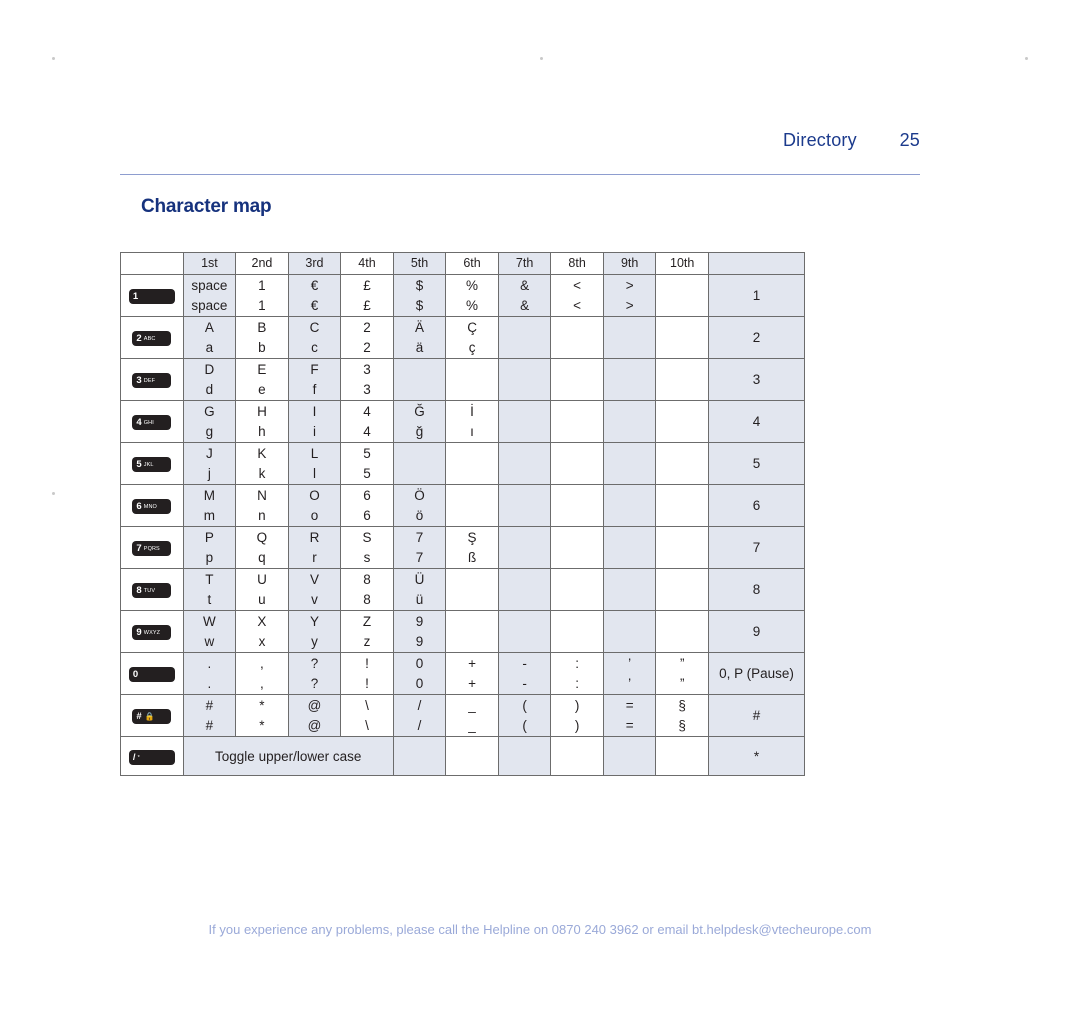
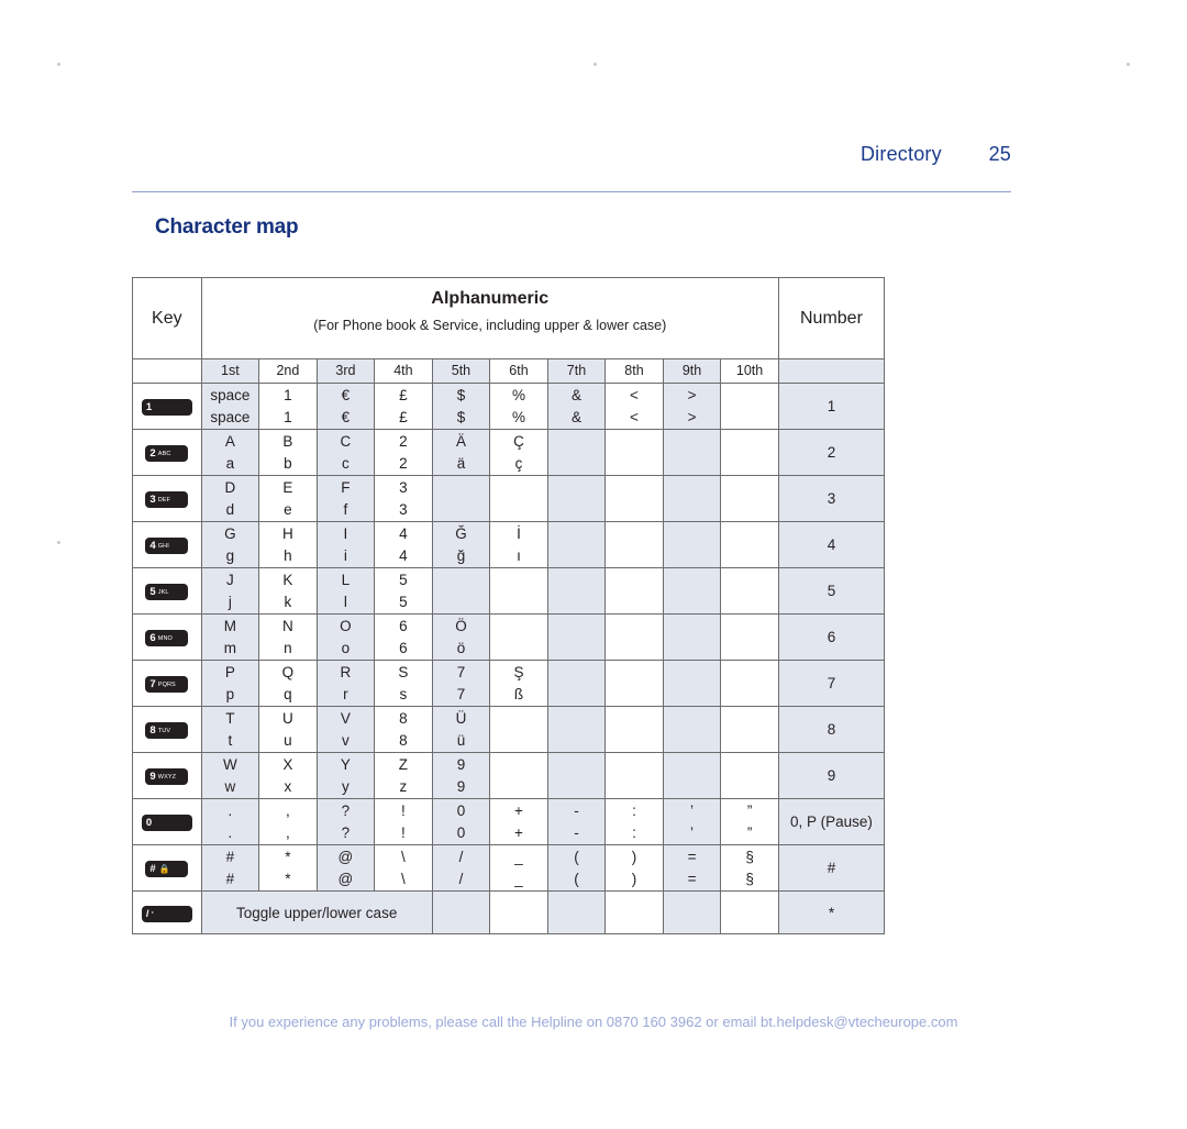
  Directory 25
  Character map
+ Key	Alphanumeric (For Phone book & Service, including upper & lower case)	Number
  	1st	2nd	3rd	4th	5th	6th	7th	8th	9th	10th
  1	spacespace	11	€€	££	$$	%%	&&	<<	>>		1
  2	Aa	Bb	Cc	22	Ää	Çç					2
  3	Dd	Ee	Ff	33							3
  4	Gg	Hh	Ii	44	Ğğ	İı					4
  5	Jj	Kk	Ll	55							5
  6	Mm	Nn	Oo	66	Öö						6
  7	Pp	Qq	Rr	Ss	77	Şß					7
  8	Tt	Uu	Vv	88	Üü						8
  9	Ww	Xx	Yy	Zz	99						9
  0	..	,,	??	!!	00	++	--	::	’’	””	0, P (Pause)
  # 🔒	##	**	@@	\\	//	__	((	))	==	§§	#
  /	Toggle upper/lower case							*
- If you experience any problems, please call the Helpline on 0870 240 3962 or email bt.helpdesk@vtecheurope.com
+ If you experience any problems, please call the Helpline on 0870 160 3962 or email bt.helpdesk@vtecheurope.com
